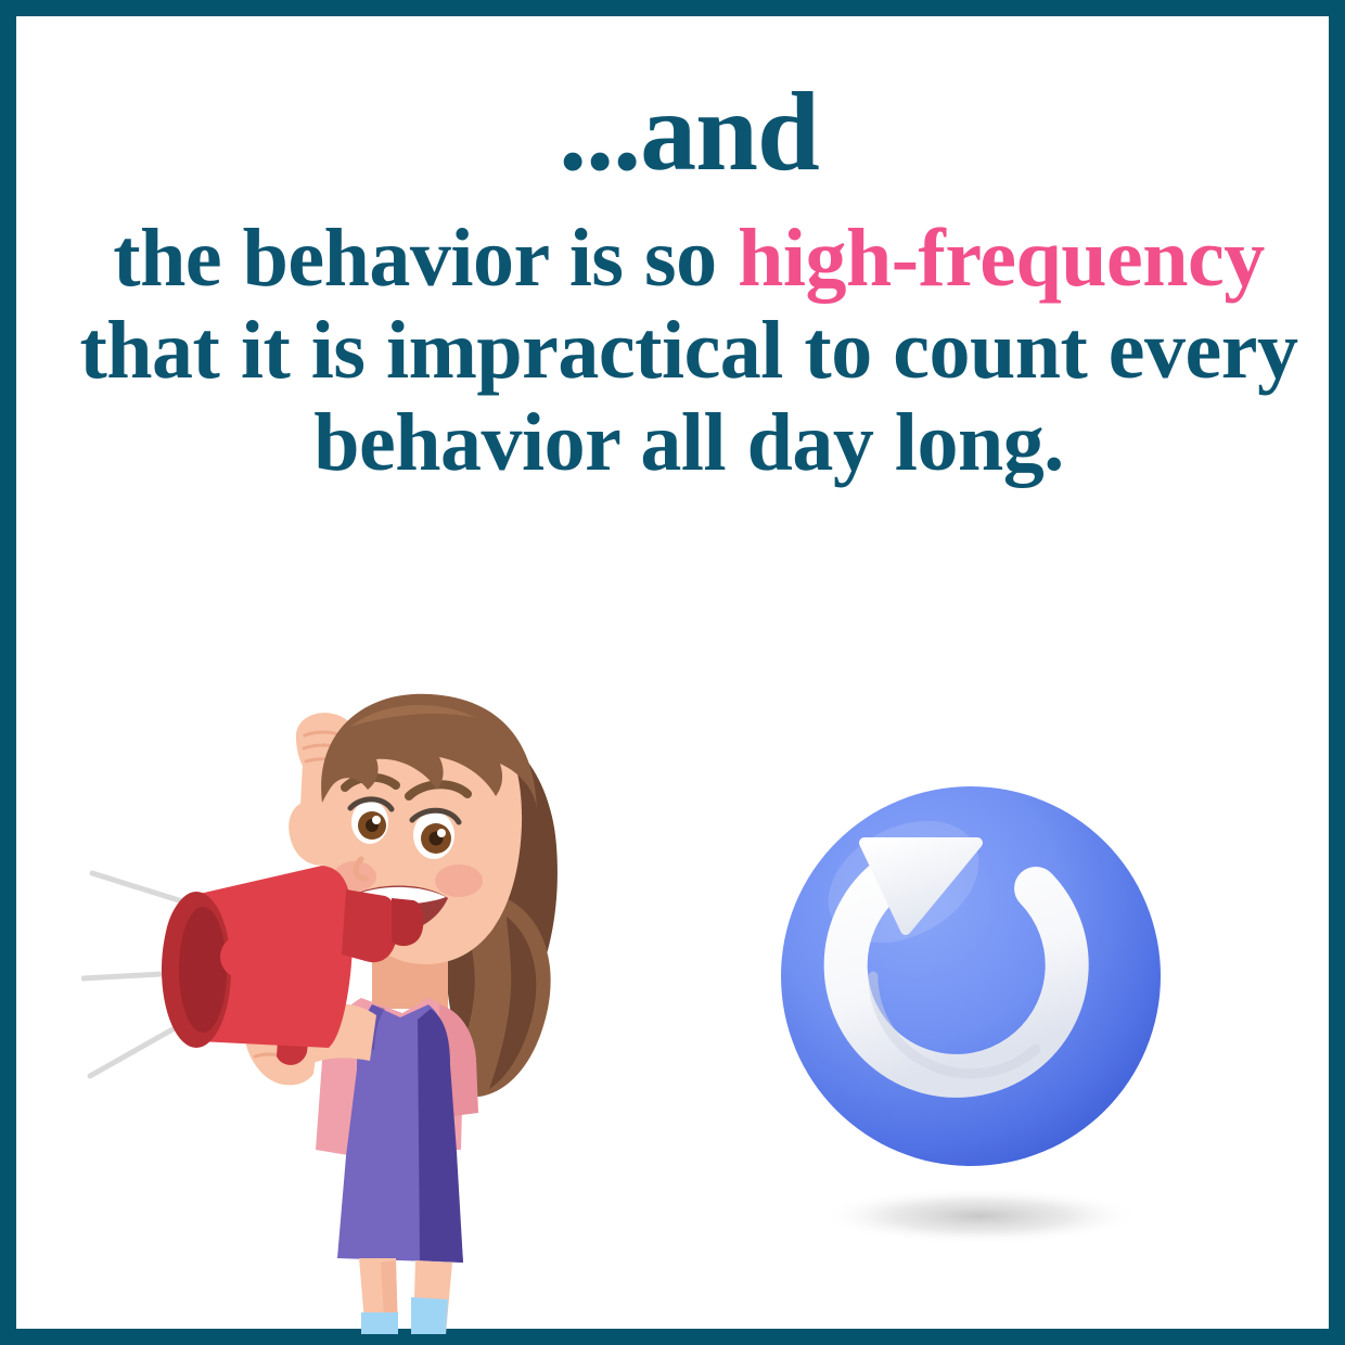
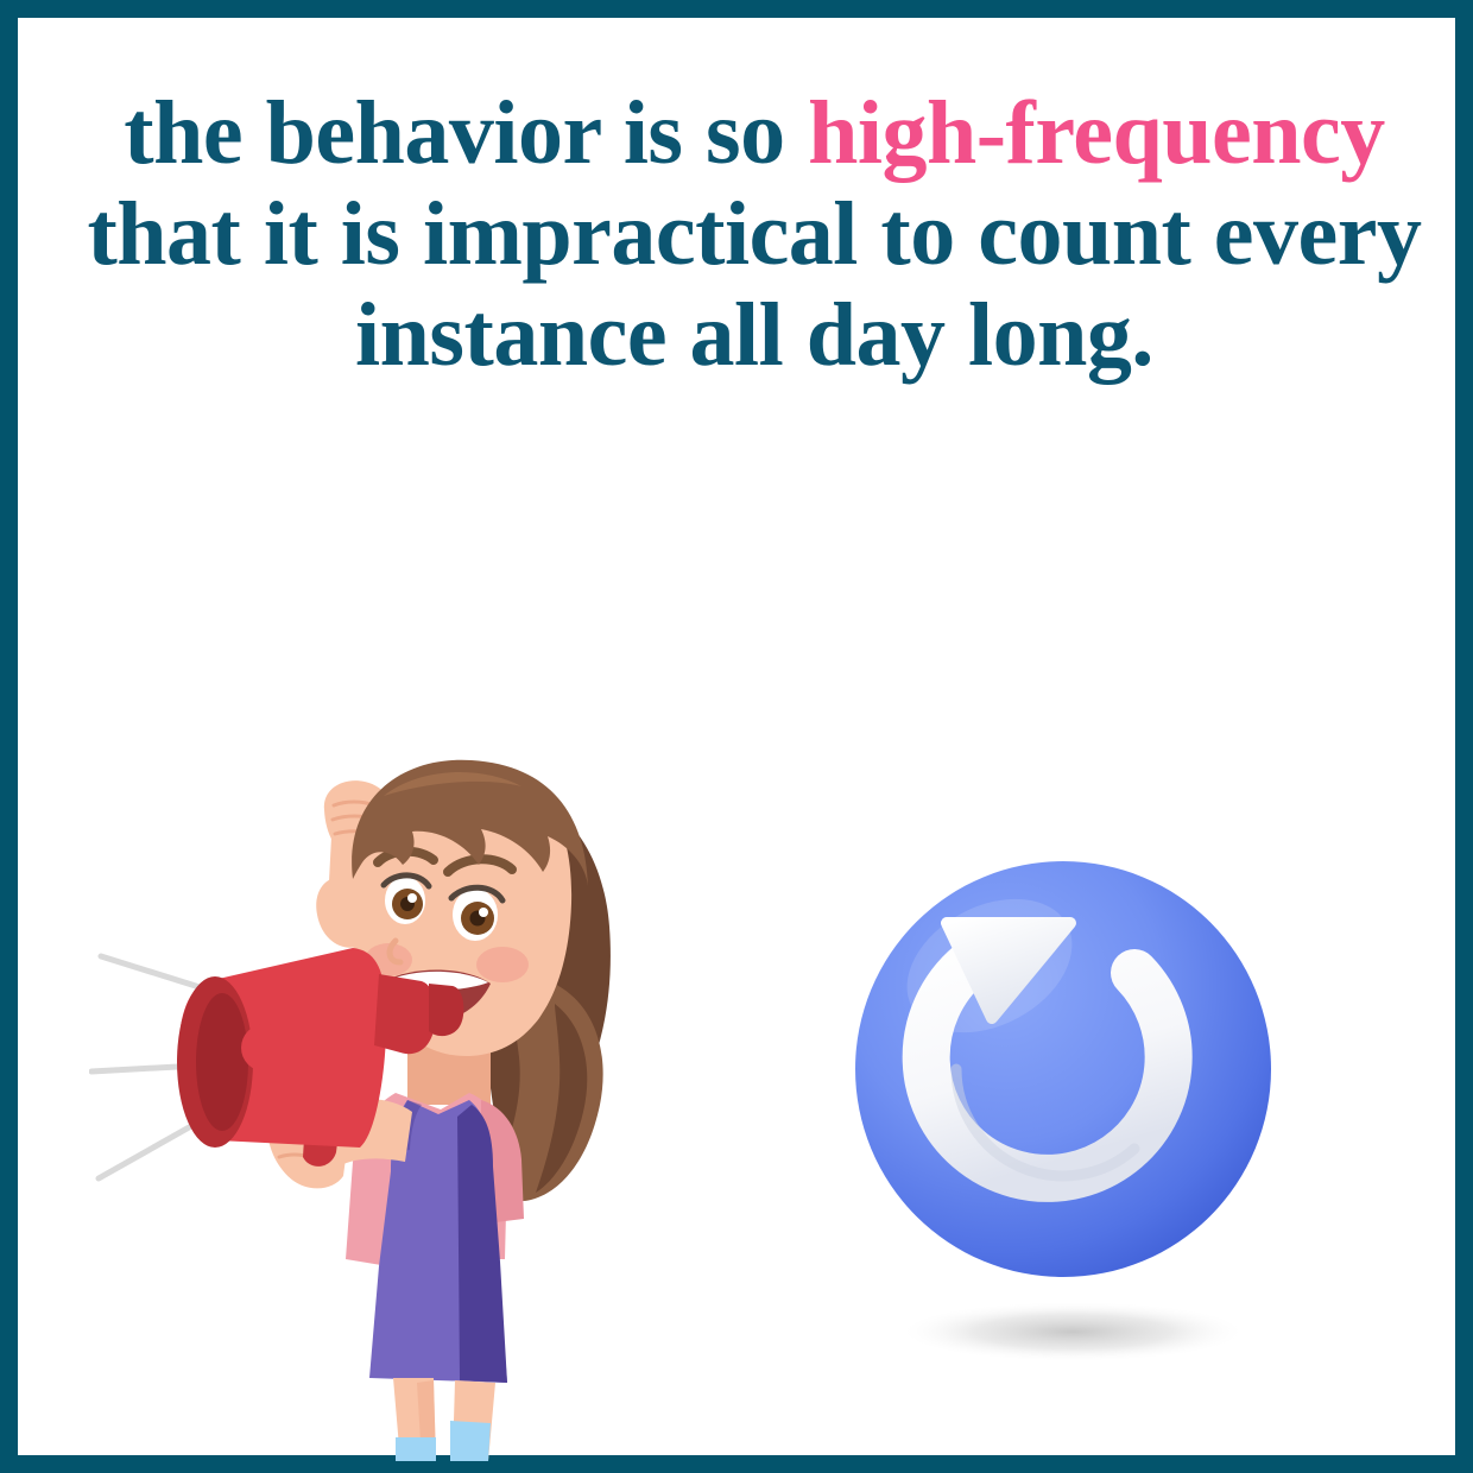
- ...and
- the behavior is so high-frequency that it is impractical to count every behavior all day long.
+ the behavior is so high-frequency that it is impractical to count every instance all day long.
